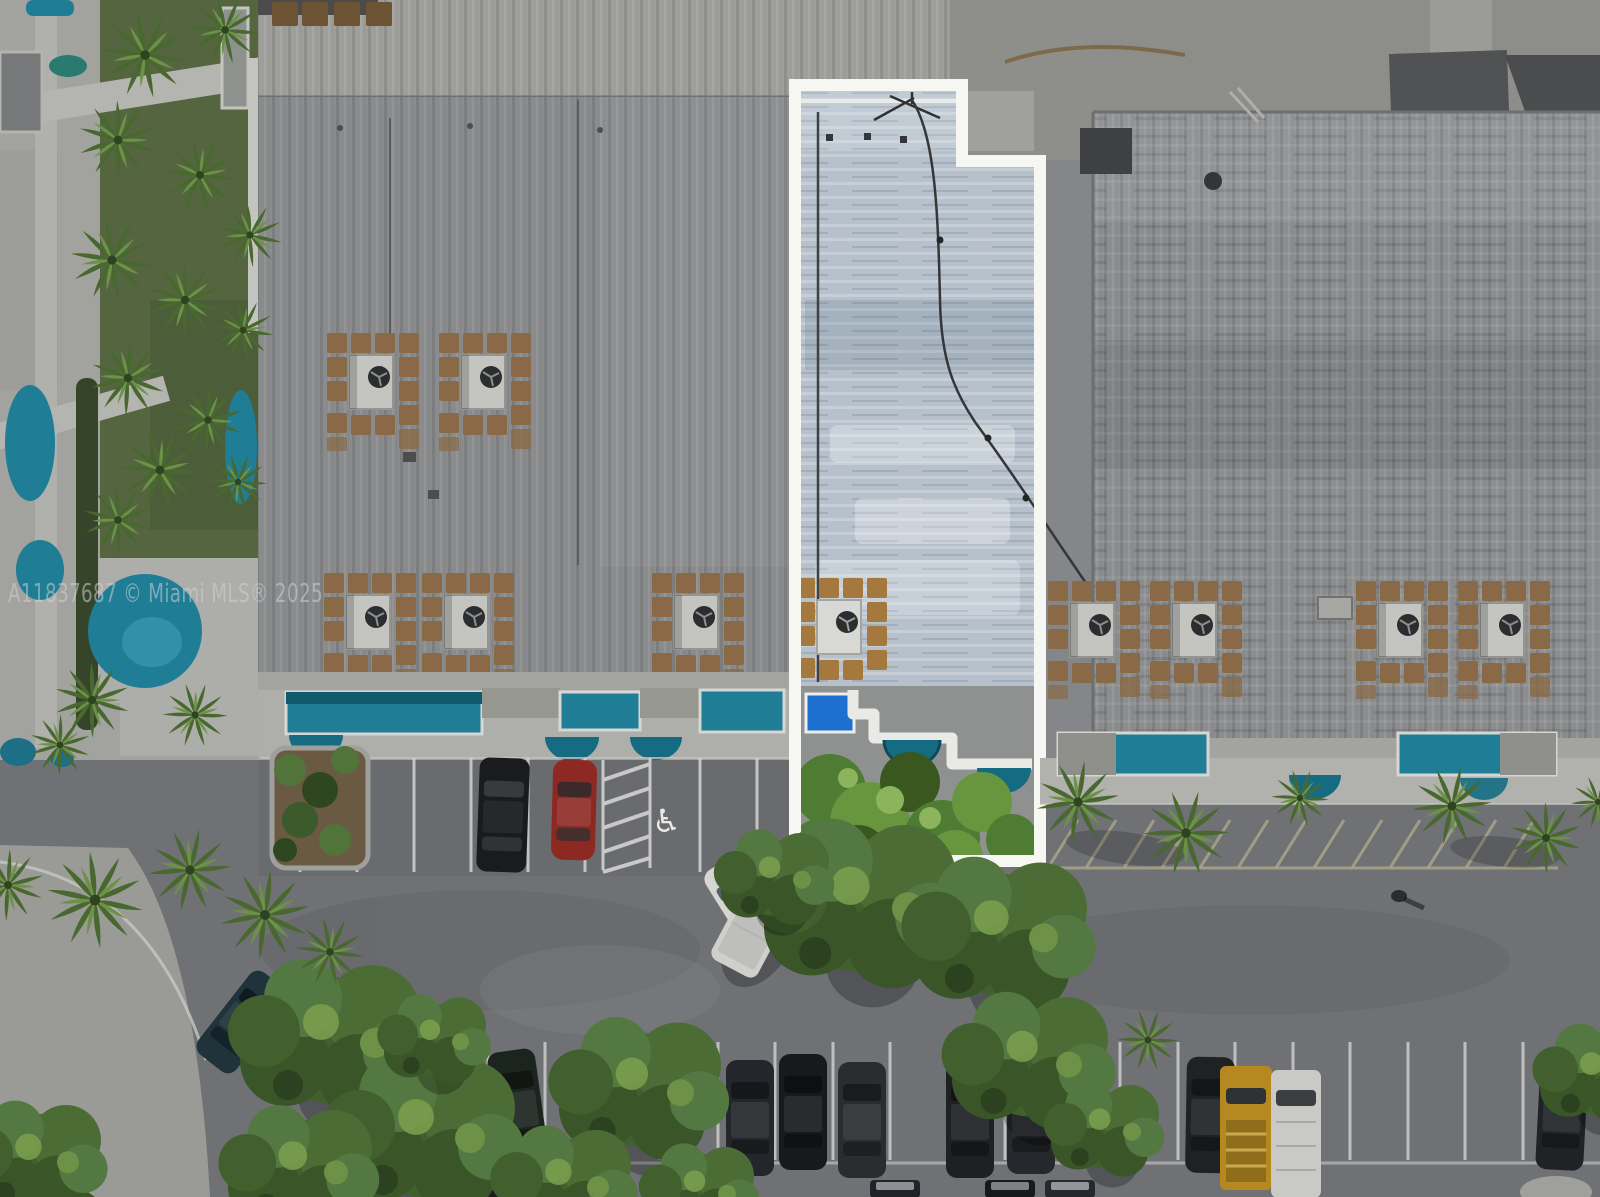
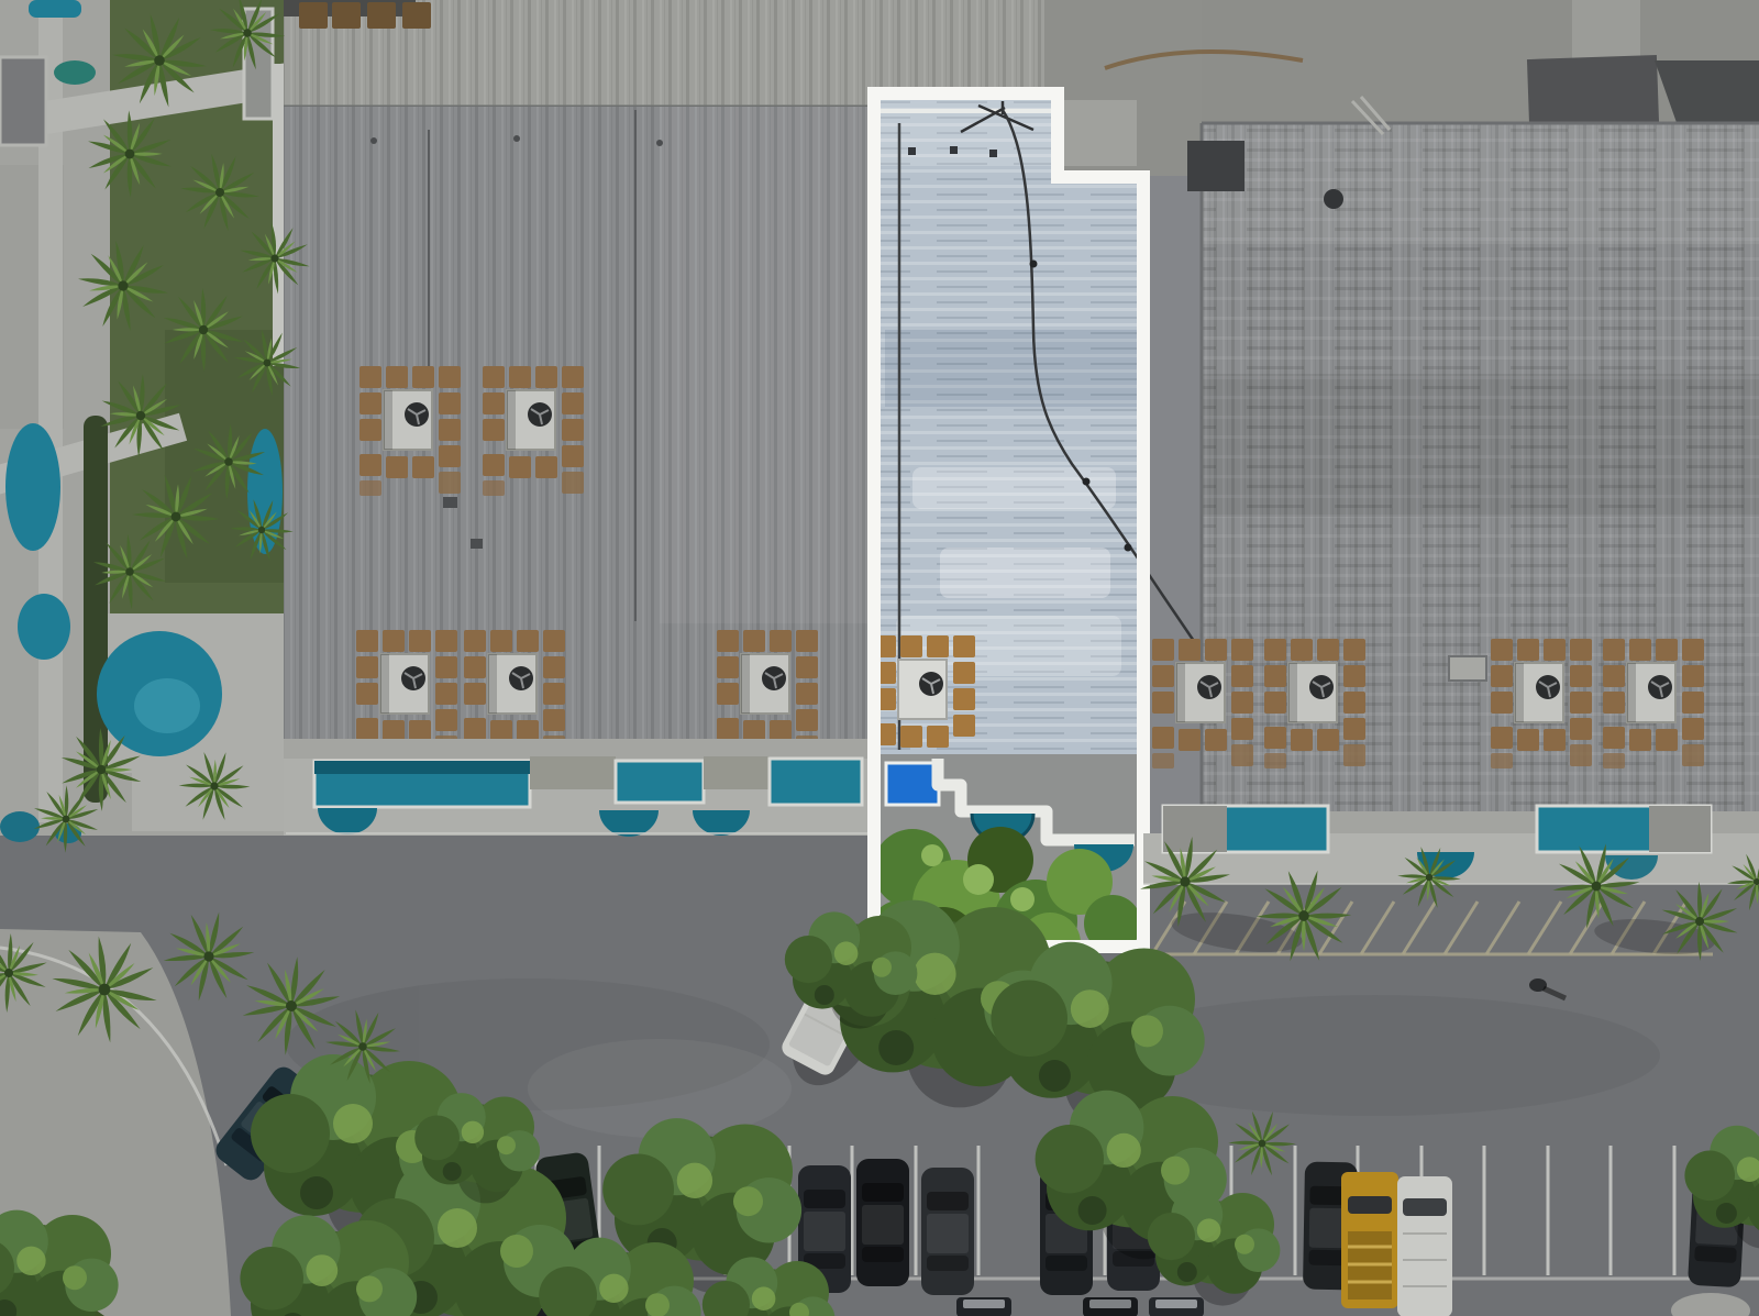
- ♿
- A11837687 © Miami MLS® 2025
